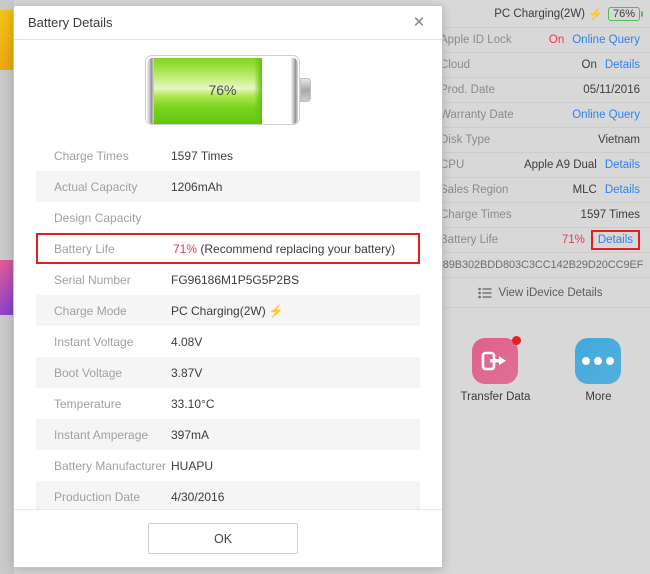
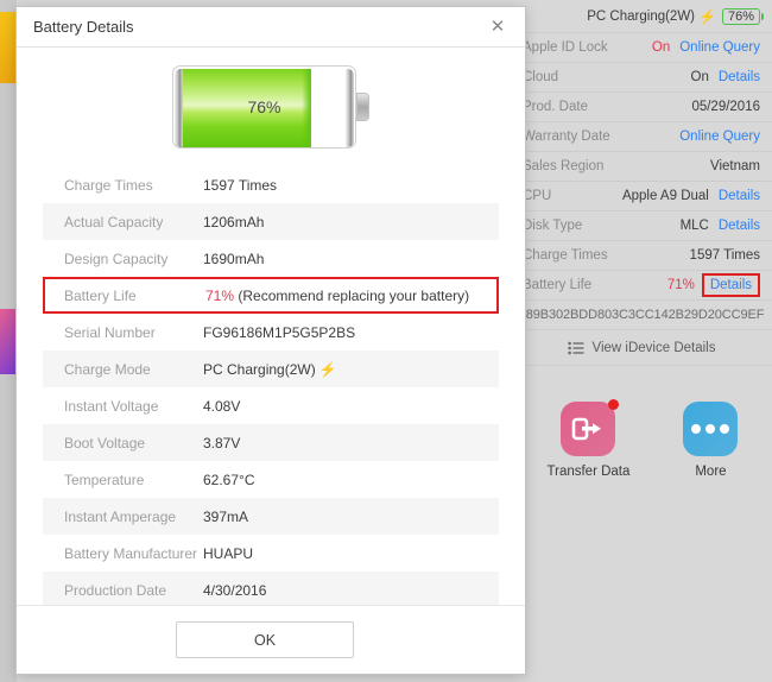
  PC Charging(2W)
  ⚡
  76%
  Apple ID Lock
  On
  Online Query
  Cloud
  On
  Details
  Prod. Date
- 05/11/2016
+ 05/29/2016
  Warranty Date
  Online Query
- Disk Type
+ Sales Region
  Vietnam
  CPU
  Apple A9 Dual
  Details
- Sales Region
+ Disk Type
  MLC
  Details
  Charge Times
  1597 Times
  Battery Life
  71%
  Details
  89B302BDD803C3CC142B29D20CC9EF
  View iDevice Details
  Transfer Data
  More
  Battery Details
  ✕
  76%
  Charge Times
  1597 Times
  Actual Capacity
  1206mAh
  Design Capacity
+ 1690mAh
  Battery Life
  71% (Recommend replacing your battery)
  Serial Number
  FG96186M1P5G5P2BS
  Charge Mode
  PC Charging(2W) ⚡
  Instant Voltage
  4.08V
  Boot Voltage
  3.87V
  Temperature
- 33.10°C
+ 62.67°C
  Instant Amperage
  397mA
  Battery Manufacturer
  HUAPU
  Production Date
  4/30/2016
  OK
